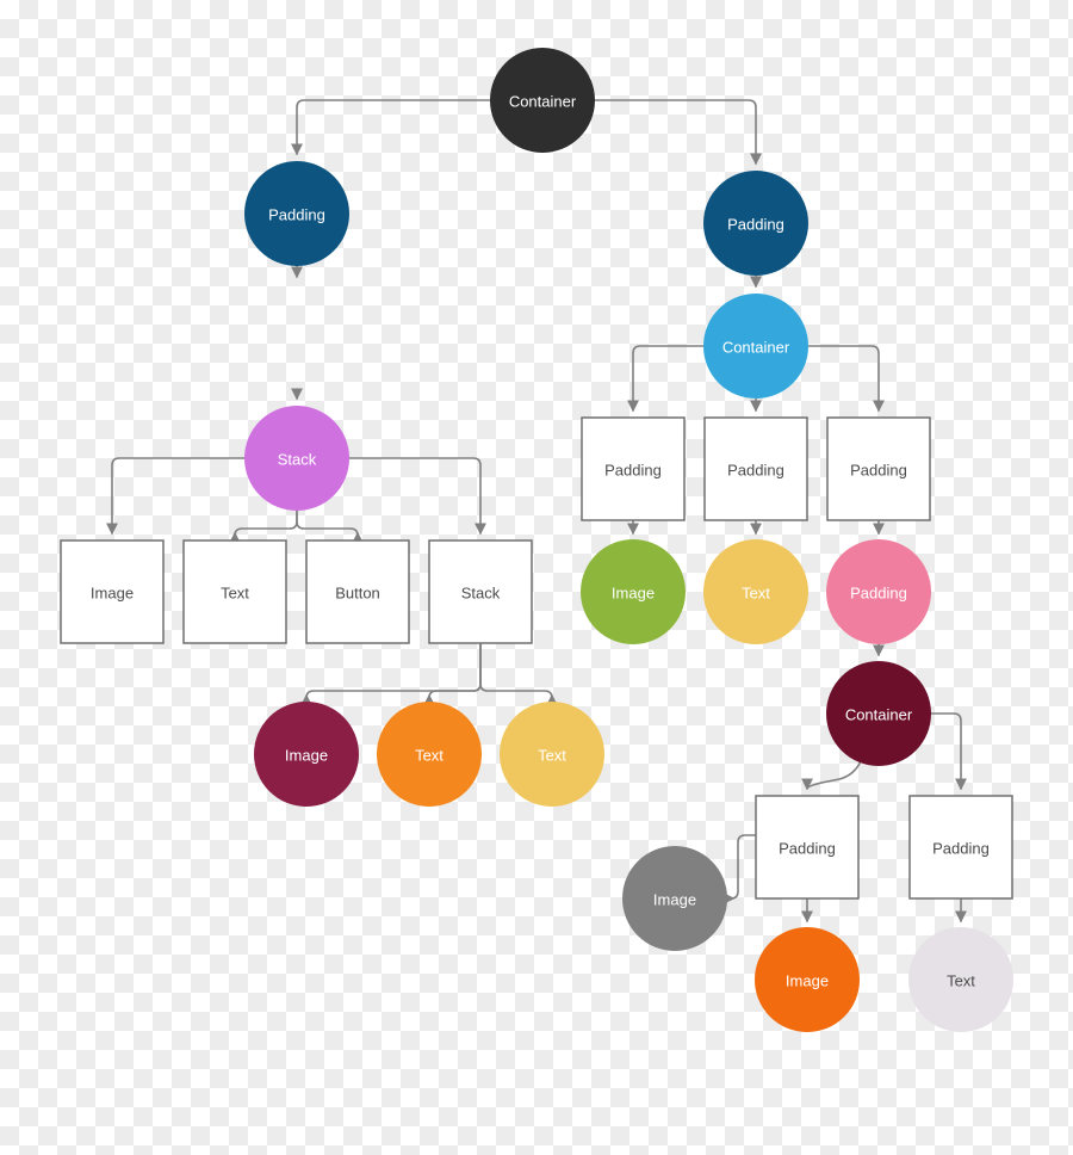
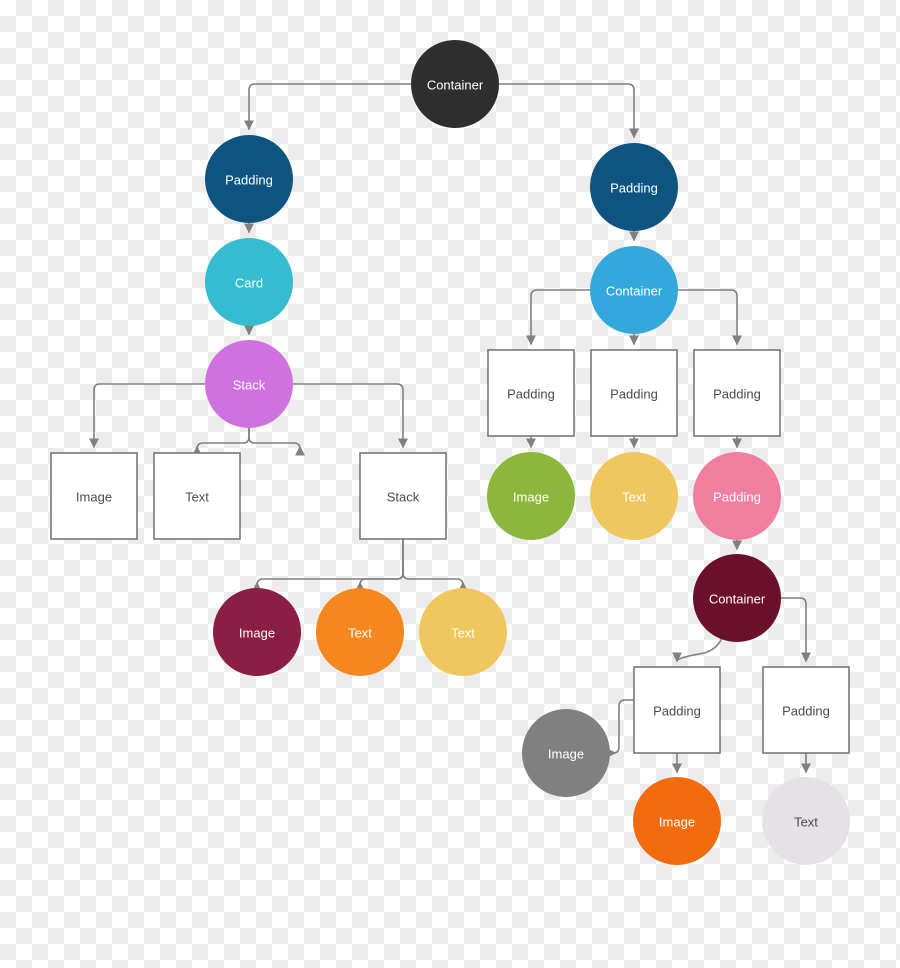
  Container
  Padding
+ Card
  Stack
  Image
  Text
- Button
  Stack
  Image
  Text
  Text
  Padding
  Container
  Padding
  Padding
  Padding
  Image
  Text
  Padding
  Container
  Padding
  Padding
  Image
  Image
  Text
